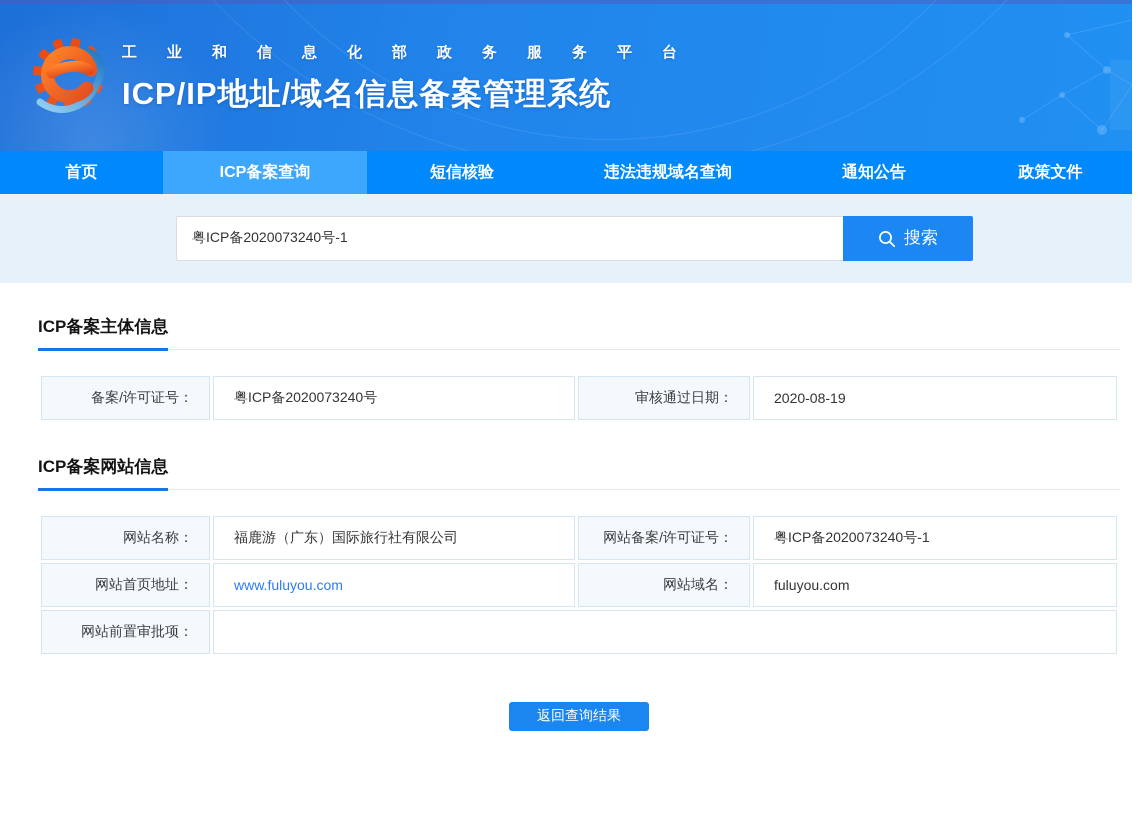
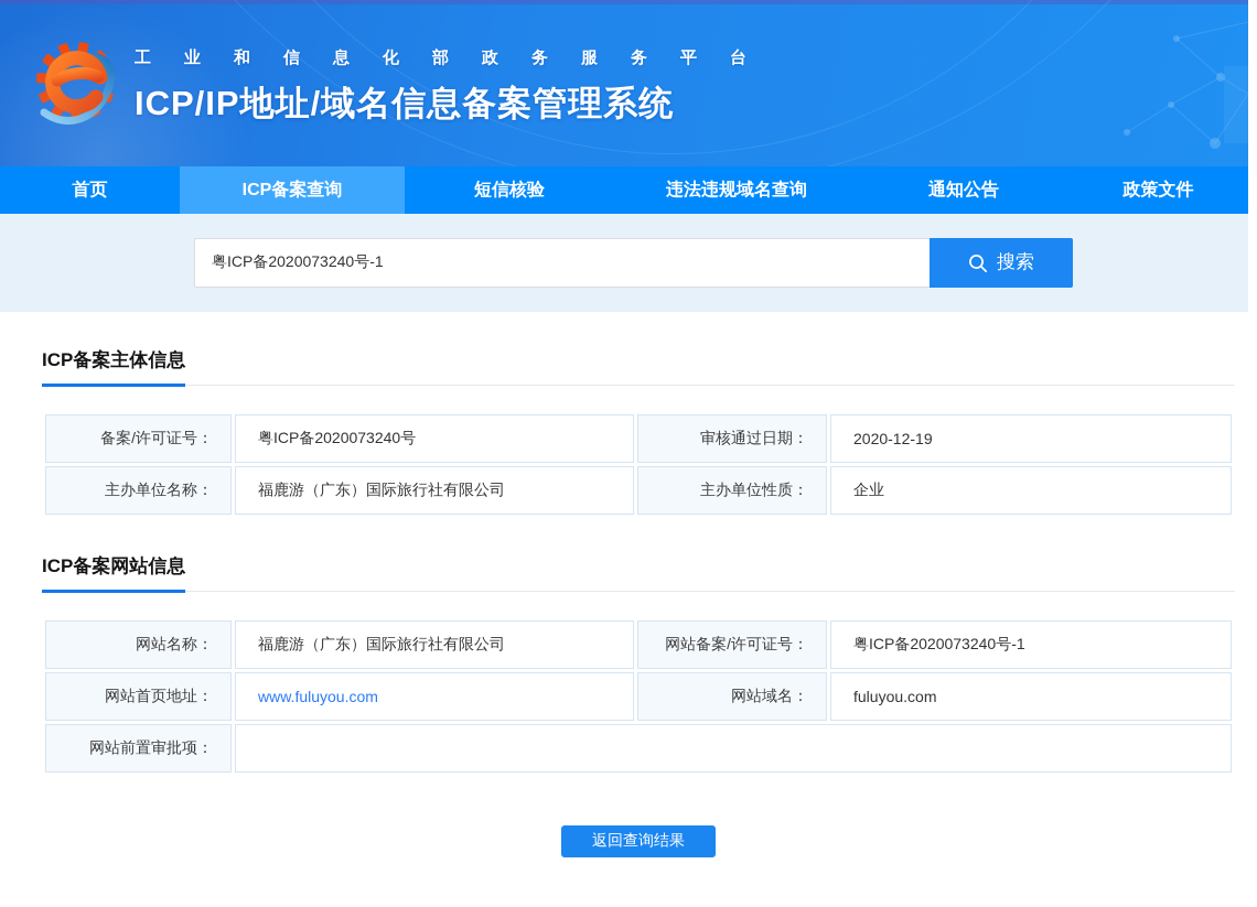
  和信息化部政务服务平台
  首页
  ICP备案查询
  短信核验
  违法违规域名查询
  通知公告
  政策文件
  粤ICP备2020073240号-1
  搜索
  ICP备案主体信息
- 备案/许可证号：	粤ICP备2020073240号	审核通过日期：	2020-08-19
+ 备案/许可证号：	粤ICP备2020073240号	审核通过日期：	2020-12-19
+ 主办单位名称：	福鹿游（广东）国际旅行社有限公司	主办单位性质：	企业
  ICP备案网站信息
  网站名称：	福鹿游（广东）国际旅行社有限公司	网站备案/许可证号：	粤ICP备2020073240号-1
  网站首页地址：	www.fuluyou.com	网站域名：	fuluyou.com
  网站前置审批项：
  返回查询结果
